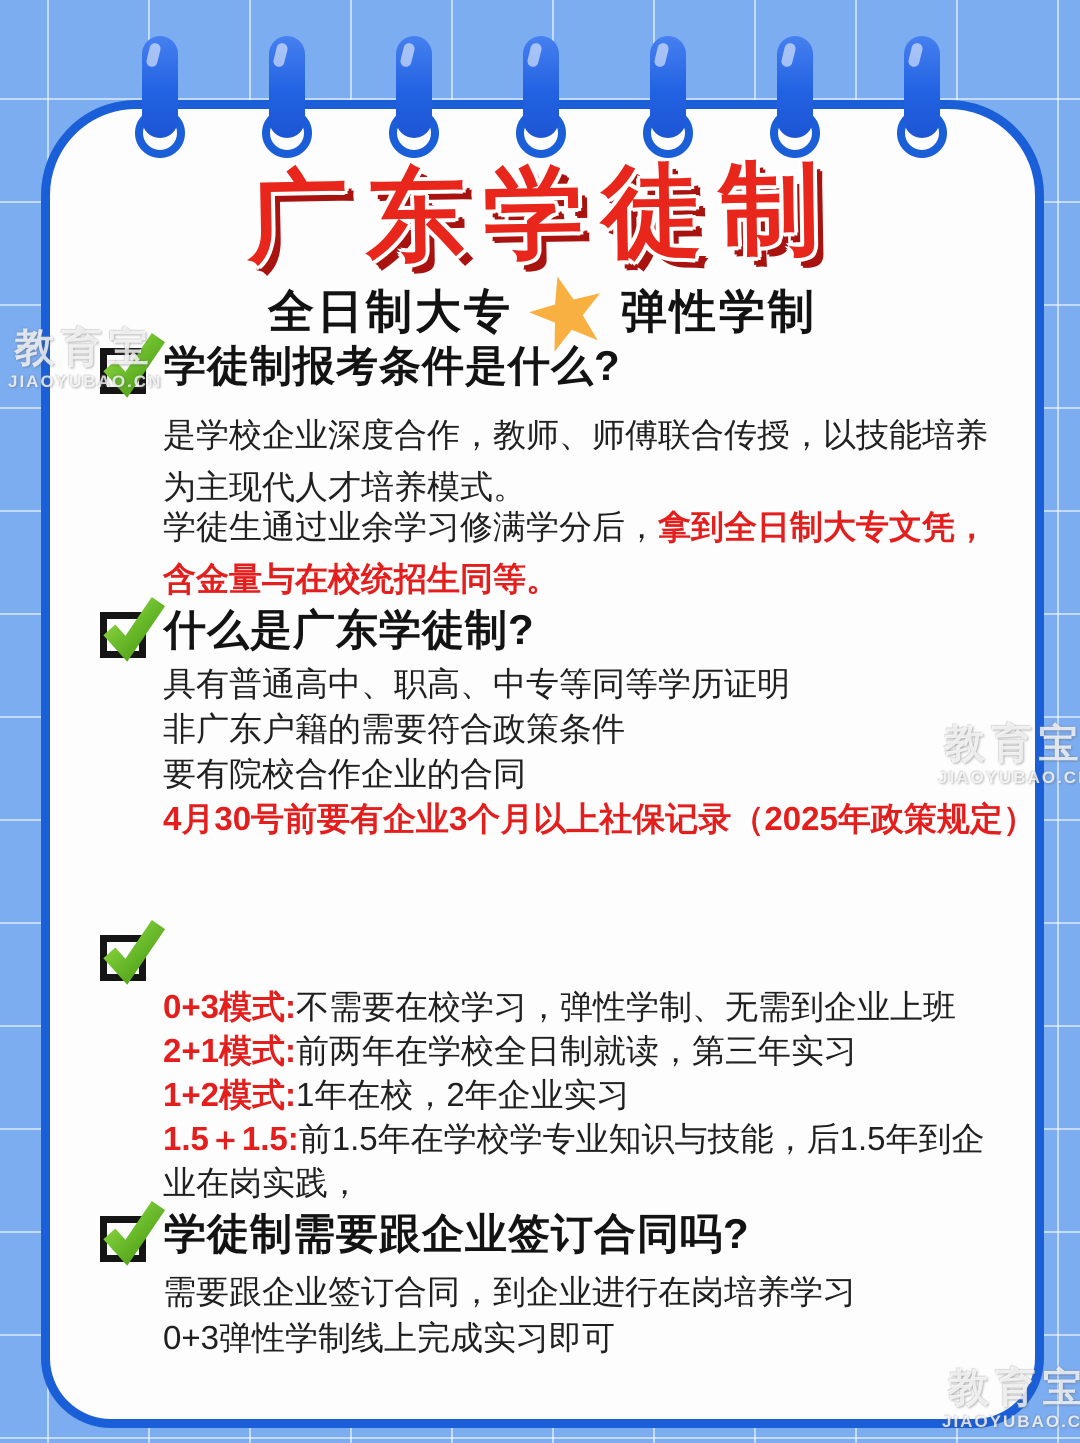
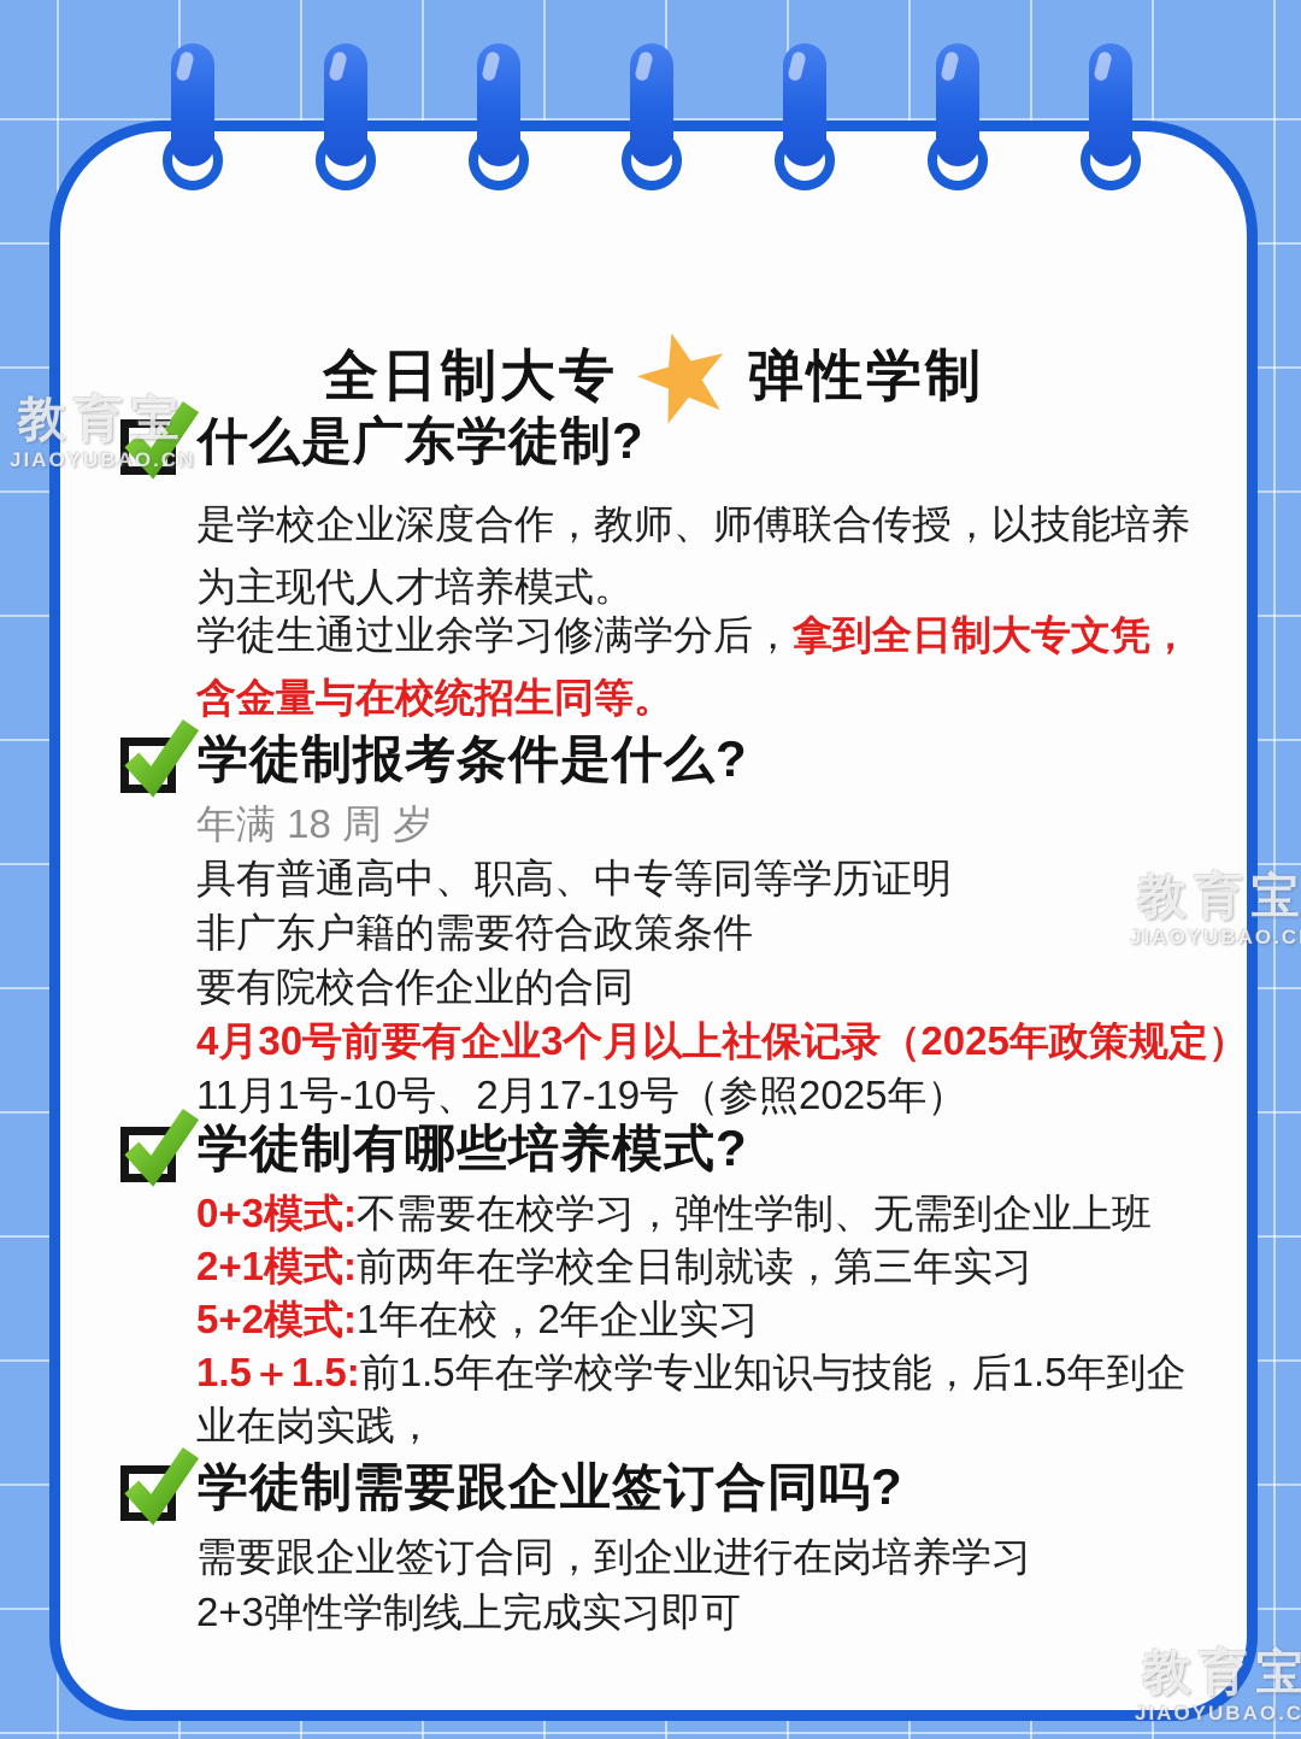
- 广东学徒制
  全日制大专
  弹性学制
- 学徒制报考条件是什么?
+ 什么是广东学徒制?
  是学校企业深度合作，教师、师傅联合传授，以技能培养为主现代人才培养模式。
  学徒生通过业余学习修满学分后，拿到全日制大专文凭，含金量与在校统招生同等。
- 什么是广东学徒制?
+ 学徒制报考条件是什么?
+ 年满 18 周 岁
  具有普通高中、职高、中专等同等学历证明
  非广东户籍的需要符合政策条件
  要有院校合作企业的合同
  4月30号前要有企业3个月以上社保记录（2025年政策规定）
+ 11月1号-10号、2月17-19号（参照2025年）
+ 学徒制有哪些培养模式?
  0+3模式:不需要在校学习，弹性学制、无需到企业上班
  2+1模式:前两年在学校全日制就读，第三年实习
- 1+2模式:1年在校，2年企业实习
+ 5+2模式:1年在校，2年企业实习
  1.5＋1.5:前1.5年在学校学专业知识与技能，后1.5年到企业在岗实践，
  学徒制需要跟企业签订合同吗?
  需要跟企业签订合同，到企业进行在岗培养学习
- 0+3弹性学制线上完成实习即可
+ 2+3弹性学制线上完成实习即可
  教育宝
  JIAOYUBAO.CN
  教育宝
  JIAOYUBAO.C
  教育宝
  JIAOYUBAO.C
